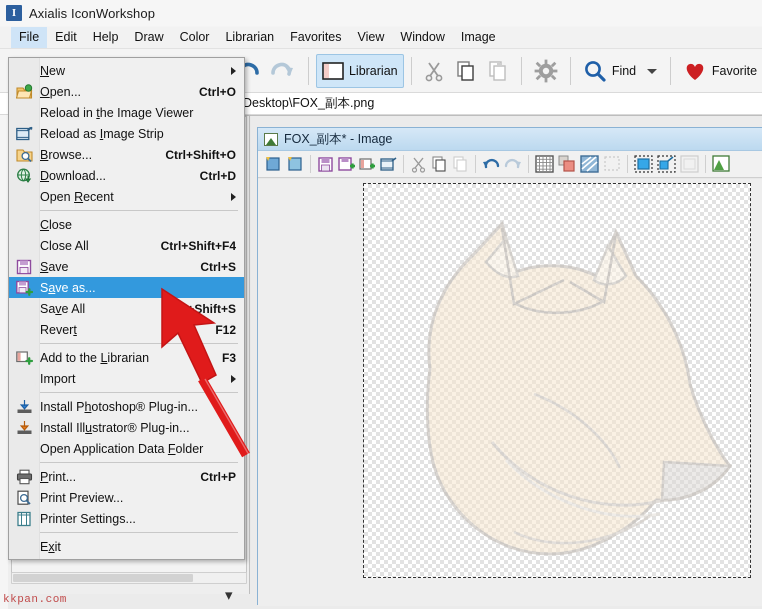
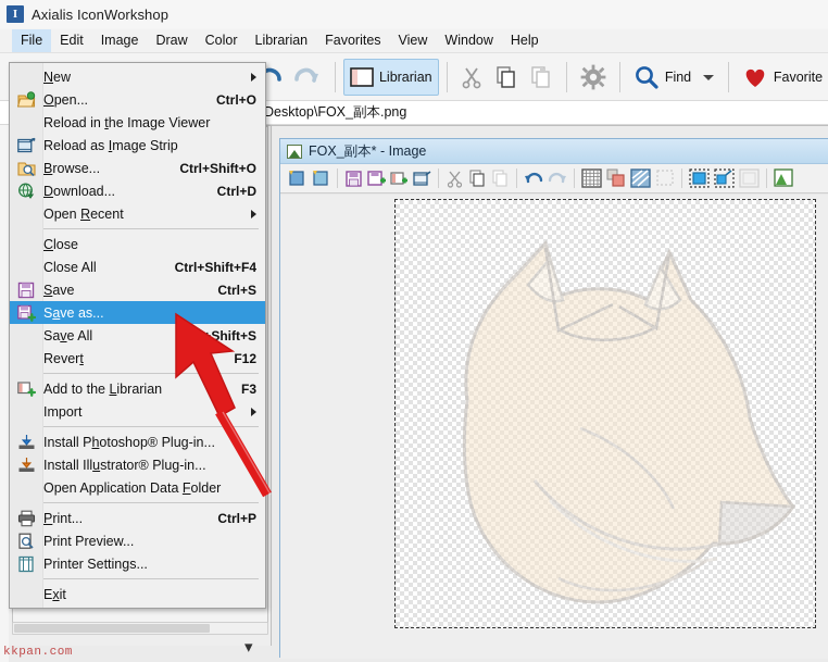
  I
  Axialis IconWorkshop
  File
  Edit
- Help
+ Image
  Draw
  Color
  Librarian
  Favorites
  View
  Window
- Image
+ Help
  Librarian
  Find
  Favorite
  Desktop\FOX_副本.png
  FOX_副本* - Image
  ▾
  kkpan.com
  New
  Open...
  Ctrl+O
  Reload in the Image Viewer
  Reload as Image Strip
  Browse...
  Ctrl+Shift+O
  Download...
  Ctrl+D
  Open Recent
  Close
  Close All
  Ctrl+Shift+F4
  Save
  Ctrl+S
  Save as...
  Save All
  Revert
  F12
  Add to the Librarian
  F3
  Import
  Install Photoshop® Plug-in...
  Install Illustrator® Plug-in...
  Open Application Data Folder
  Print...
  Ctrl+P
  Print Preview...
  Printer Settings...
  Exit
